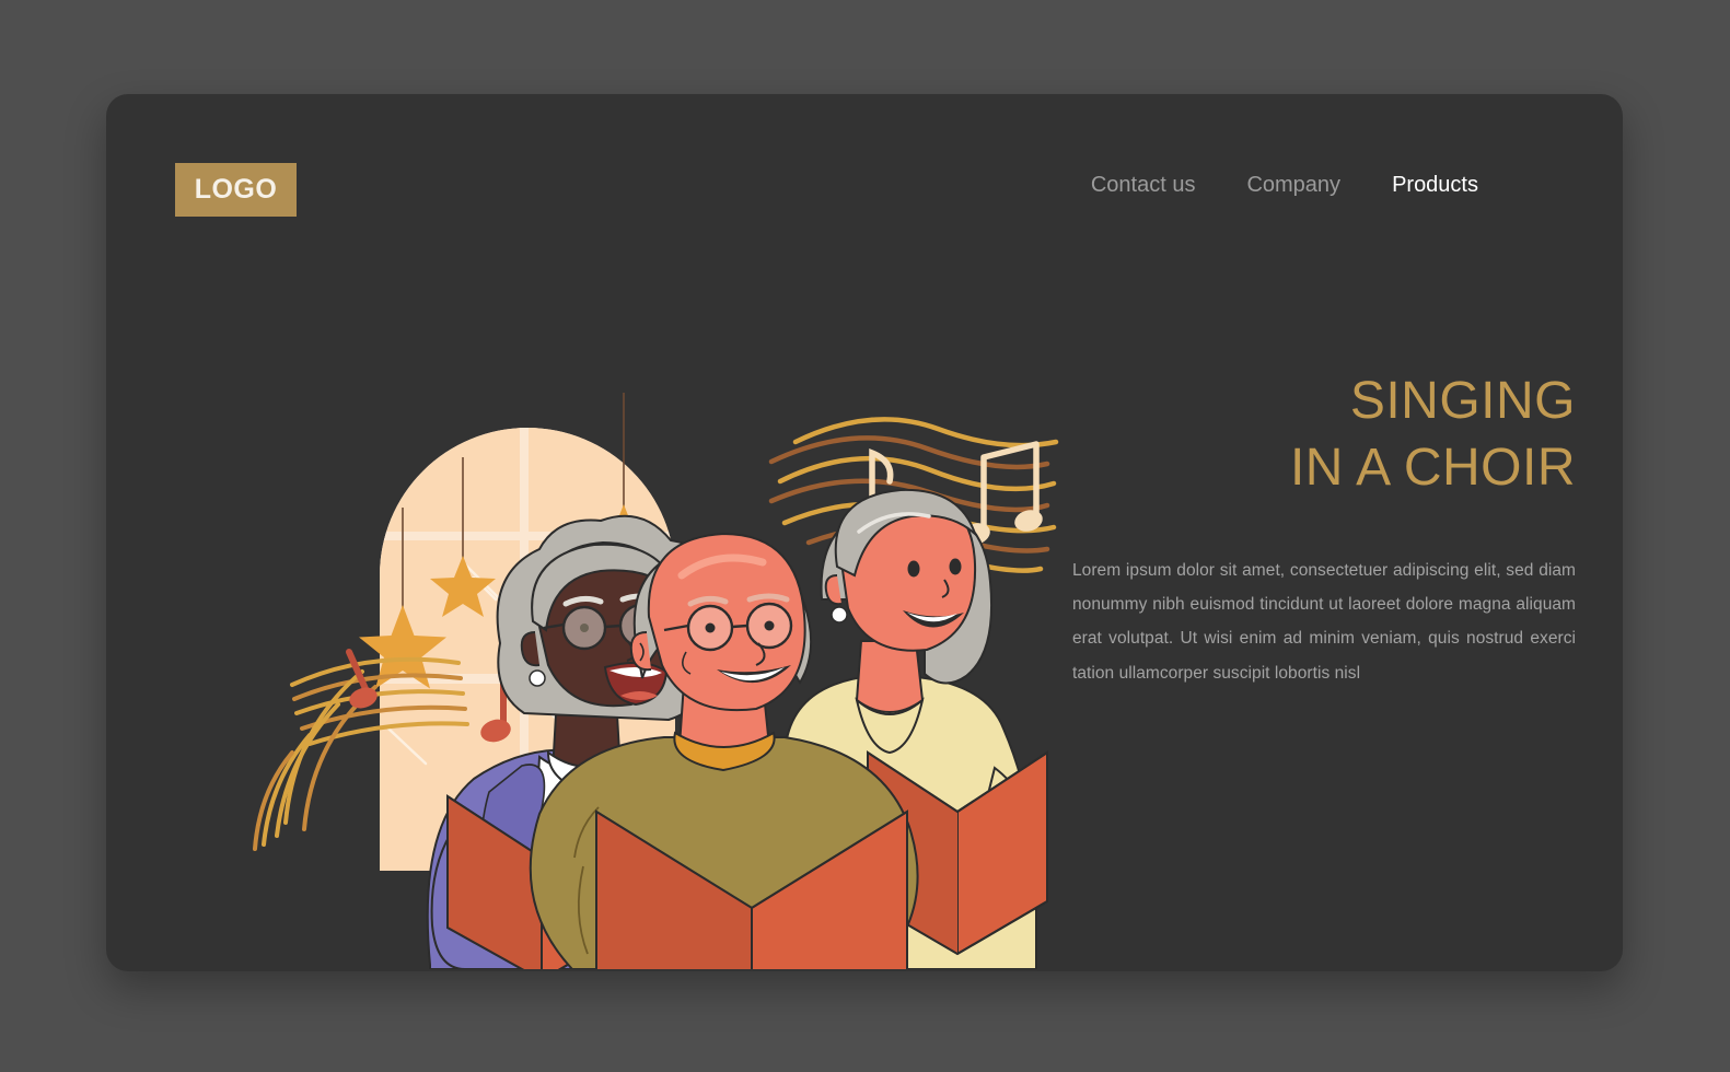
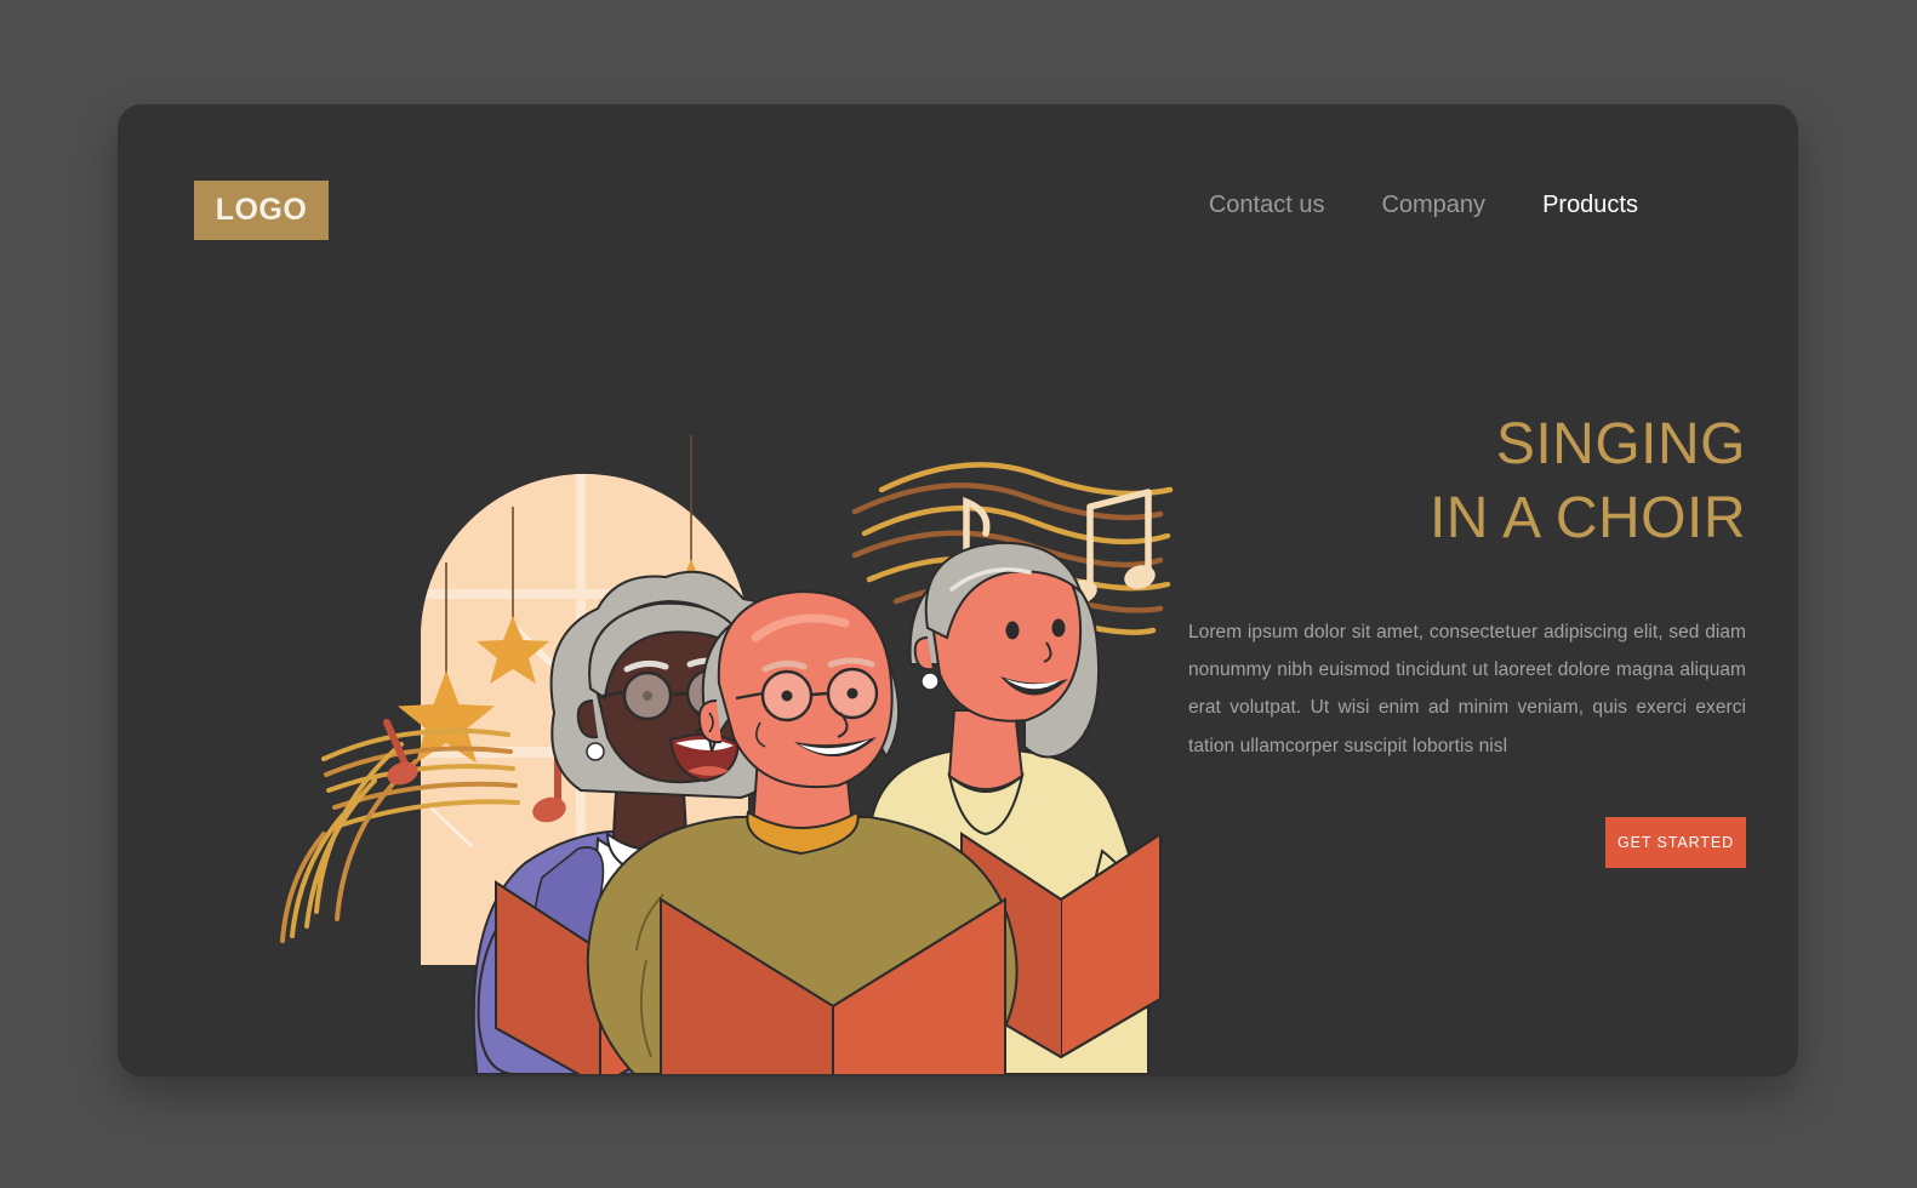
  LOGO
  Contact us
  Company
  Products
  SINGING
  IN A CHOIR
- Lorem ipsum dolor sit amet, consectetuer adipiscing elit, sed diam nonummy nibh euismod tincidunt ut laoreet dolore magna aliquam erat volutpat. Ut wisi enim ad minim veniam, quis nostrud exerci tation ullamcorper suscipit lobortis nisl
+ Lorem ipsum dolor sit amet, consectetuer adipiscing elit, sed diam nonummy nibh euismod tincidunt ut laoreet dolore magna aliquam erat volutpat. Ut wisi enim ad minim veniam, quis exerci exerci tation ullamcorper suscipit lobortis nisl
+ GET STARTED
